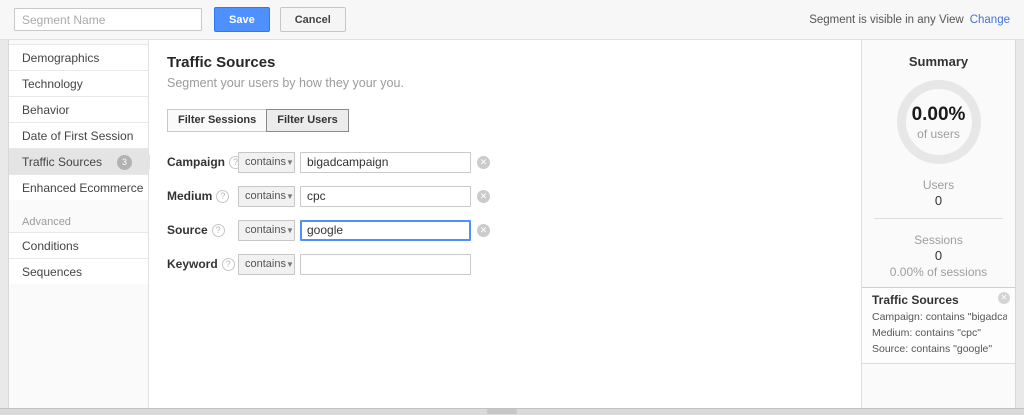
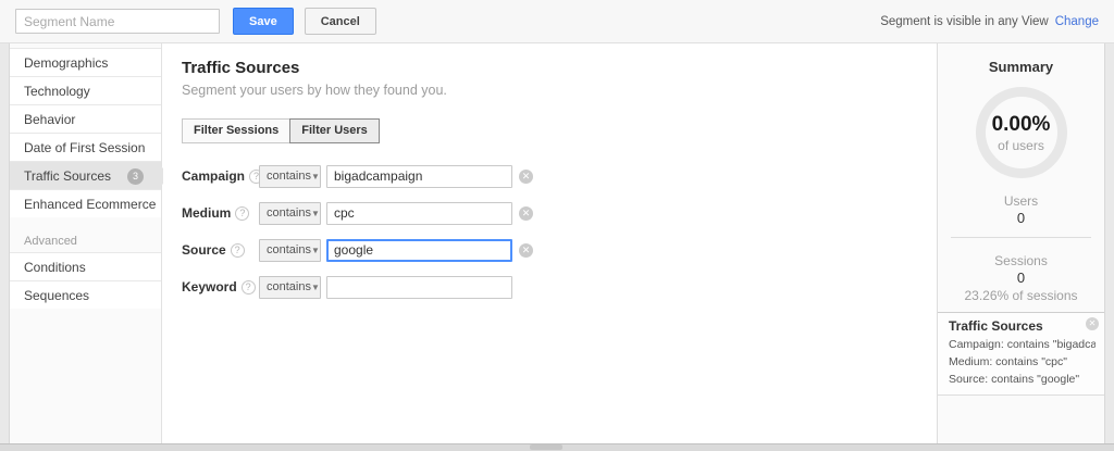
  Segment Name
  Save
  Cancel
  Segment is visible in any View Change
  Demographics
  Technology
  Behavior
  Date of First Session
  Traffic Sources
  3
  Enhanced Ecommerce
  Advanced
  Conditions
  Sequences
  Traffic Sources
- Segment your users by how they your you.
+ Segment your users by how they found you.
  Filter Sessions
  Filter Users
  Campaign
  ?
  contains
  ▼
  bigadcampaign
  ✕
  Medium
  ?
  contains
  ▼
  cpc
  ✕
  Source
  ?
  contains
  ▼
  google
  ✕
  Keyword
  ?
  contains
  ▼
  Summary
  0.00%
  of users
  Users
  0
  Sessions
  0
- 0.00% of sessions
+ 23.26% of sessions
  Traffic Sources
  ✕
  Campaign: contains "bigadca
  Medium: contains "cpc"
  Source: contains "google"
